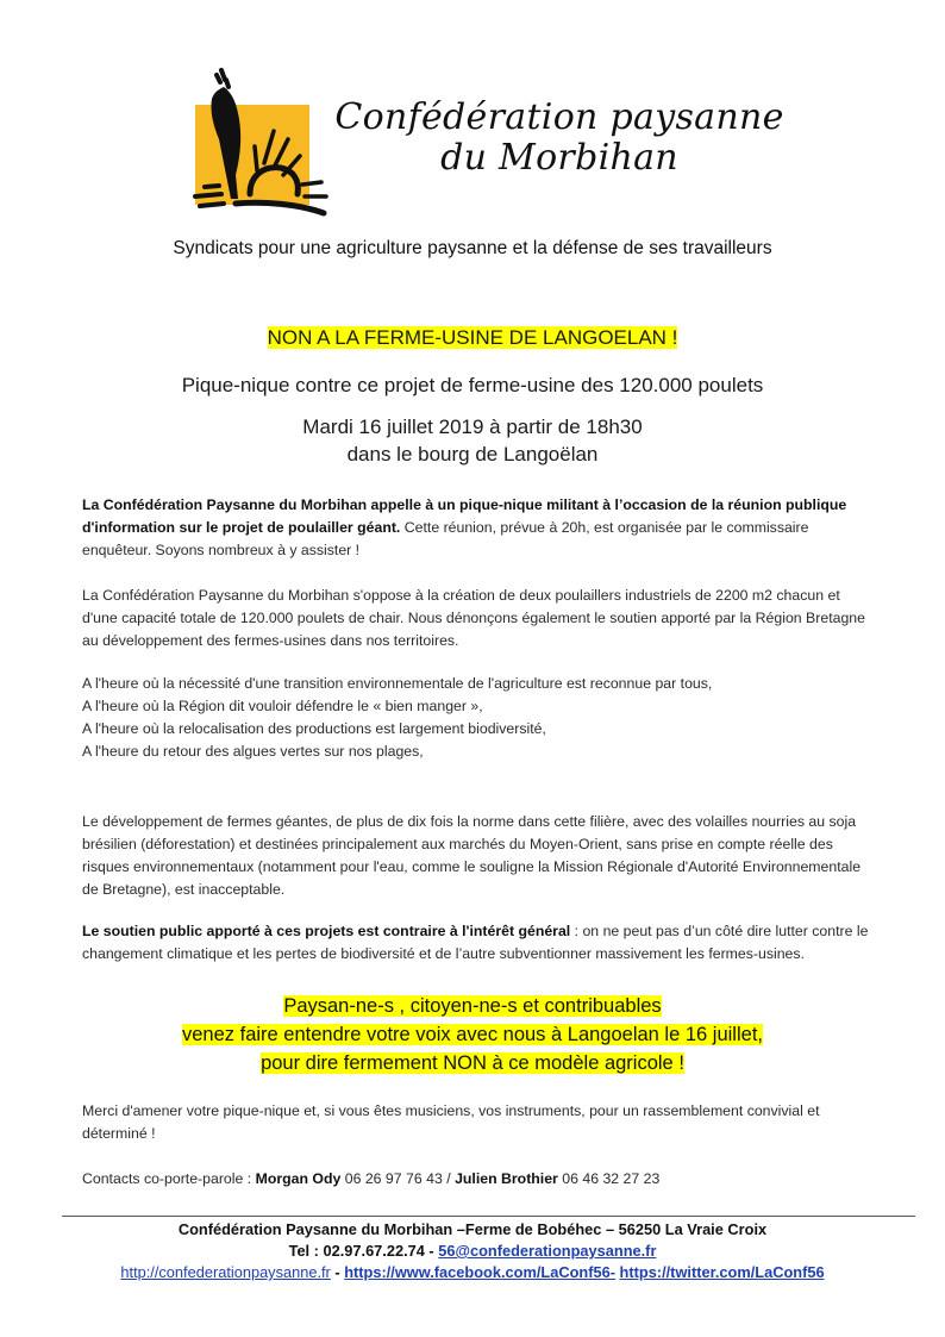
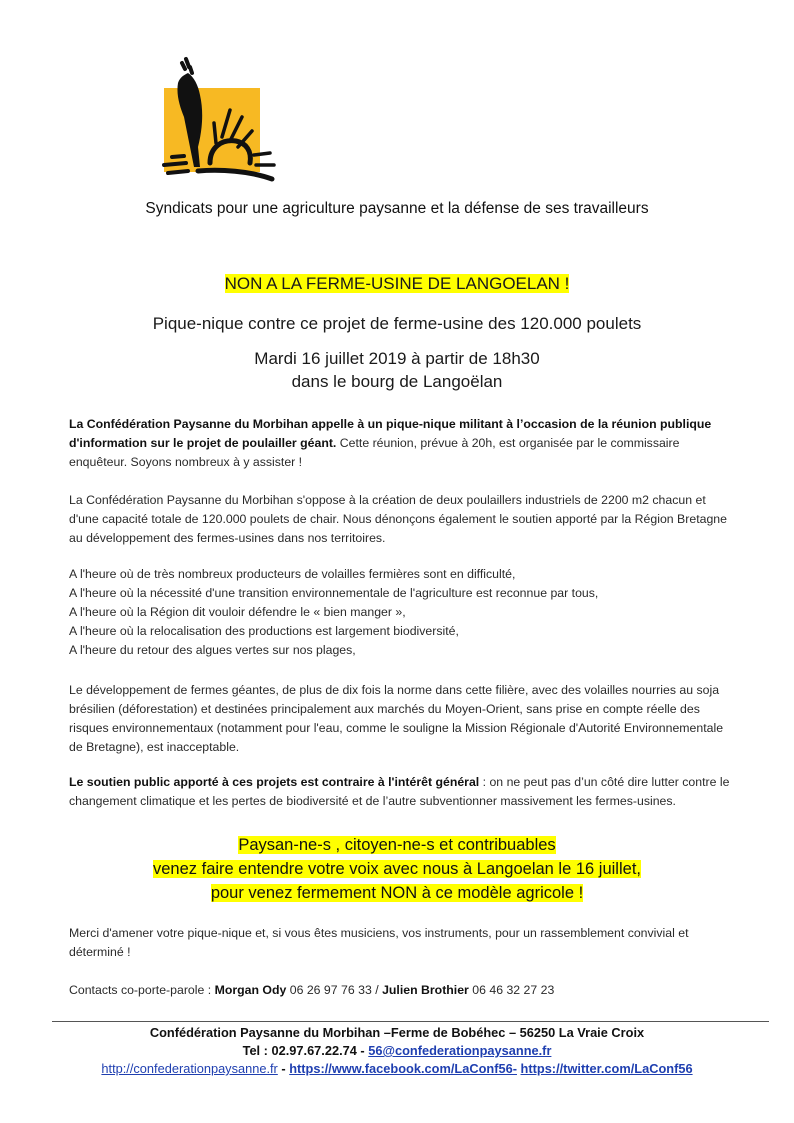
- Confédération paysanne
- du Morbihan
  Syndicats pour une agriculture paysanne et la défense de ses travailleurs
  NON A LA FERME-USINE DE LANGOELAN !
  Pique-nique contre ce projet de ferme-usine des 120.000 poulets
  Mardi 16 juillet 2019 à partir de 18h30
  dans le bourg de Langoëlan
  La Confédération Paysanne du Morbihan appelle à un pique-nique militant à l’occasion de la réunion publique d'information sur le projet de poulailler géant. Cette réunion, prévue à 20h, est organisée par le commissaire enquêteur. Soyons nombreux à y assister !
  La Confédération Paysanne du Morbihan s'oppose à la création de deux poulaillers industriels de 2200 m2 chacun et d'une capacité totale de 120.000 poulets de chair. Nous dénonçons également le soutien apporté par la Région Bretagne au développement des fermes-usines dans nos territoires.
+ A l'heure où de très nombreux producteurs de volailles fermières sont en difficulté,
  A l'heure où la nécessité d'une transition environnementale de l'agriculture est reconnue par tous,
  A l'heure où la Région dit vouloir défendre le « bien manger »,
  A l'heure où la relocalisation des productions est largement biodiversité,
  A l'heure du retour des algues vertes sur nos plages,
  Le développement de fermes géantes, de plus de dix fois la norme dans cette filière, avec des volailles nourries au soja brésilien (déforestation) et destinées principalement aux marchés du Moyen-Orient, sans prise en compte réelle des risques environnementaux (notamment pour l'eau, comme le souligne la Mission Régionale d'Autorité Environnementale de Bretagne), est inacceptable.
  Le soutien public apporté à ces projets est contraire à l'intérêt général : on ne peut pas d’un côté dire lutter contre le changement climatique et les pertes de biodiversité et de l’autre subventionner massivement les fermes-usines.
  Paysan-ne-s , citoyen-ne-s et contribuables
  venez faire entendre votre voix avec nous à Langoelan le 16 juillet,
- pour dire fermement NON à ce modèle agricole !
+ pour venez fermement NON à ce modèle agricole !
  Merci d'amener votre pique-nique et, si vous êtes musiciens, vos instruments, pour un rassemblement convivial et déterminé !
- Contacts co-porte-parole : Morgan Ody 06 26 97 76 43 / Julien Brothier 06 46 32 27 23
+ Contacts co-porte-parole : Morgan Ody 06 26 97 76 33 / Julien Brothier 06 46 32 27 23
  Confédération Paysanne du Morbihan –Ferme de Bobéhec – 56250 La Vraie Croix
  Tel : 02.97.67.22.74 - 56@confederationpaysanne.fr
  http://confederationpaysanne.fr - https://www.facebook.com/LaConf56- https://twitter.com/LaConf56
